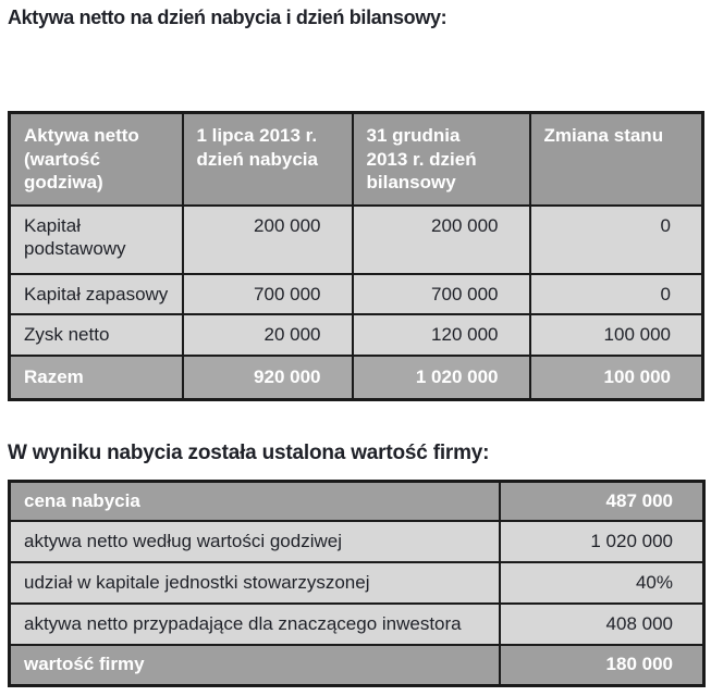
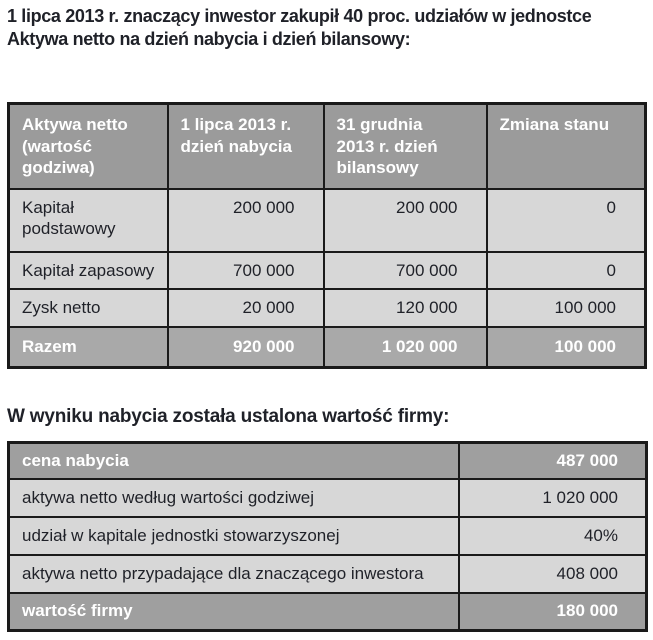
+ 1 lipca 2013 r. znaczący inwestor zakupił 40 proc. udziałów w jednostce
  Aktywa netto na dzień nabycia i dzień bilansowy:
  Aktywa netto (wartość godziwa)	1 lipca 2013 r. dzień nabycia	31 grudnia 2013 r. dzień bilansowy	Zmiana stanu
  Kapitał podstawowy	200 000	200 000	0
  Kapitał zapasowy	700 000	700 000	0
  Zysk netto	20 000	120 000	100 000
  Razem	920 000	1 020 000	100 000
  W wyniku nabycia została ustalona wartość firmy:
  cena nabycia	487 000
  aktywa netto według wartości godziwej	1 020 000
  udział w kapitale jednostki stowarzyszonej	40%
  aktywa netto przypadające dla znaczącego inwestora	408 000
  wartość firmy	180 000
